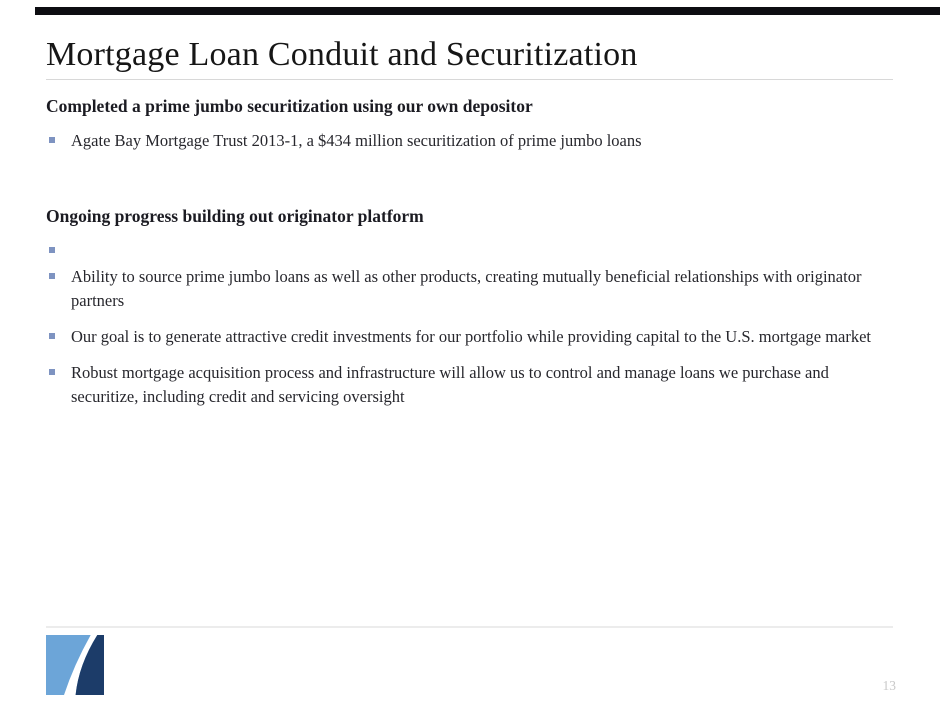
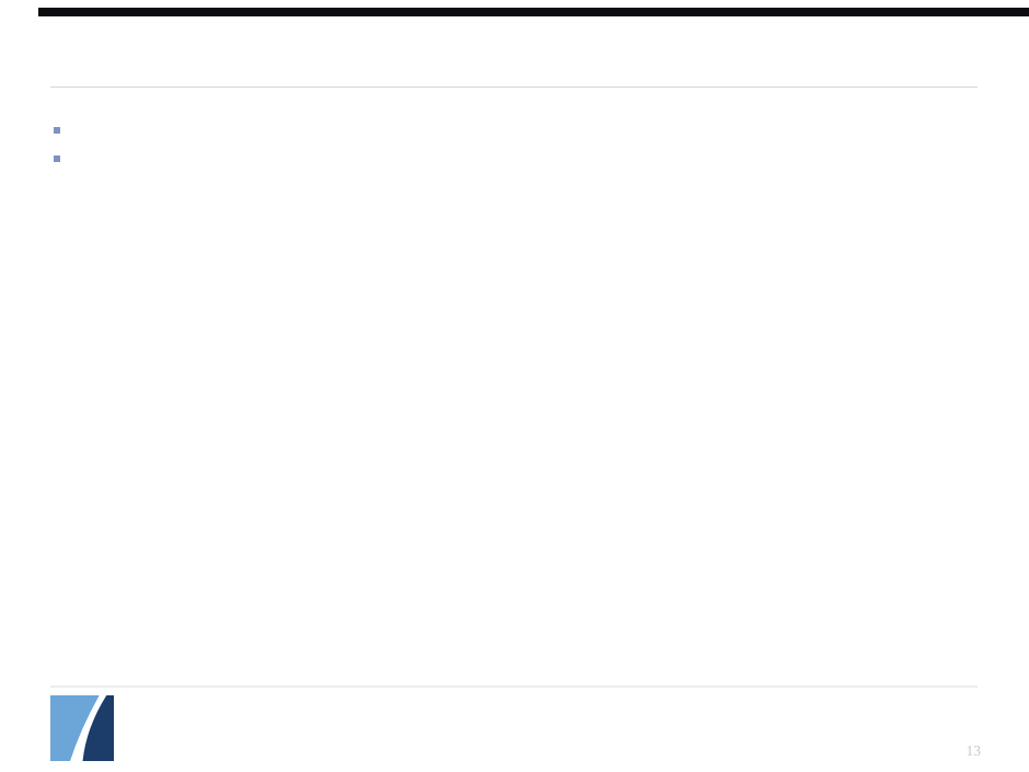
- Mortgage Loan Conduit and Securitization
- Completed a prime jumbo securitization using our own depositor
- Agate Bay Mortgage Trust 2013-1, a $434 million securitization of prime jumbo loans
- Ongoing progress building out originator platform
- Ability to source prime jumbo loans as well as other products, creating mutually beneficial relationships with originator partners
- Our goal is to generate attractive credit investments for our portfolio while providing capital to the U.S. mortgage market
- Robust mortgage acquisition process and infrastructure will allow us to control and manage loans we purchase and securitize, including credit and servicing oversight
  13
